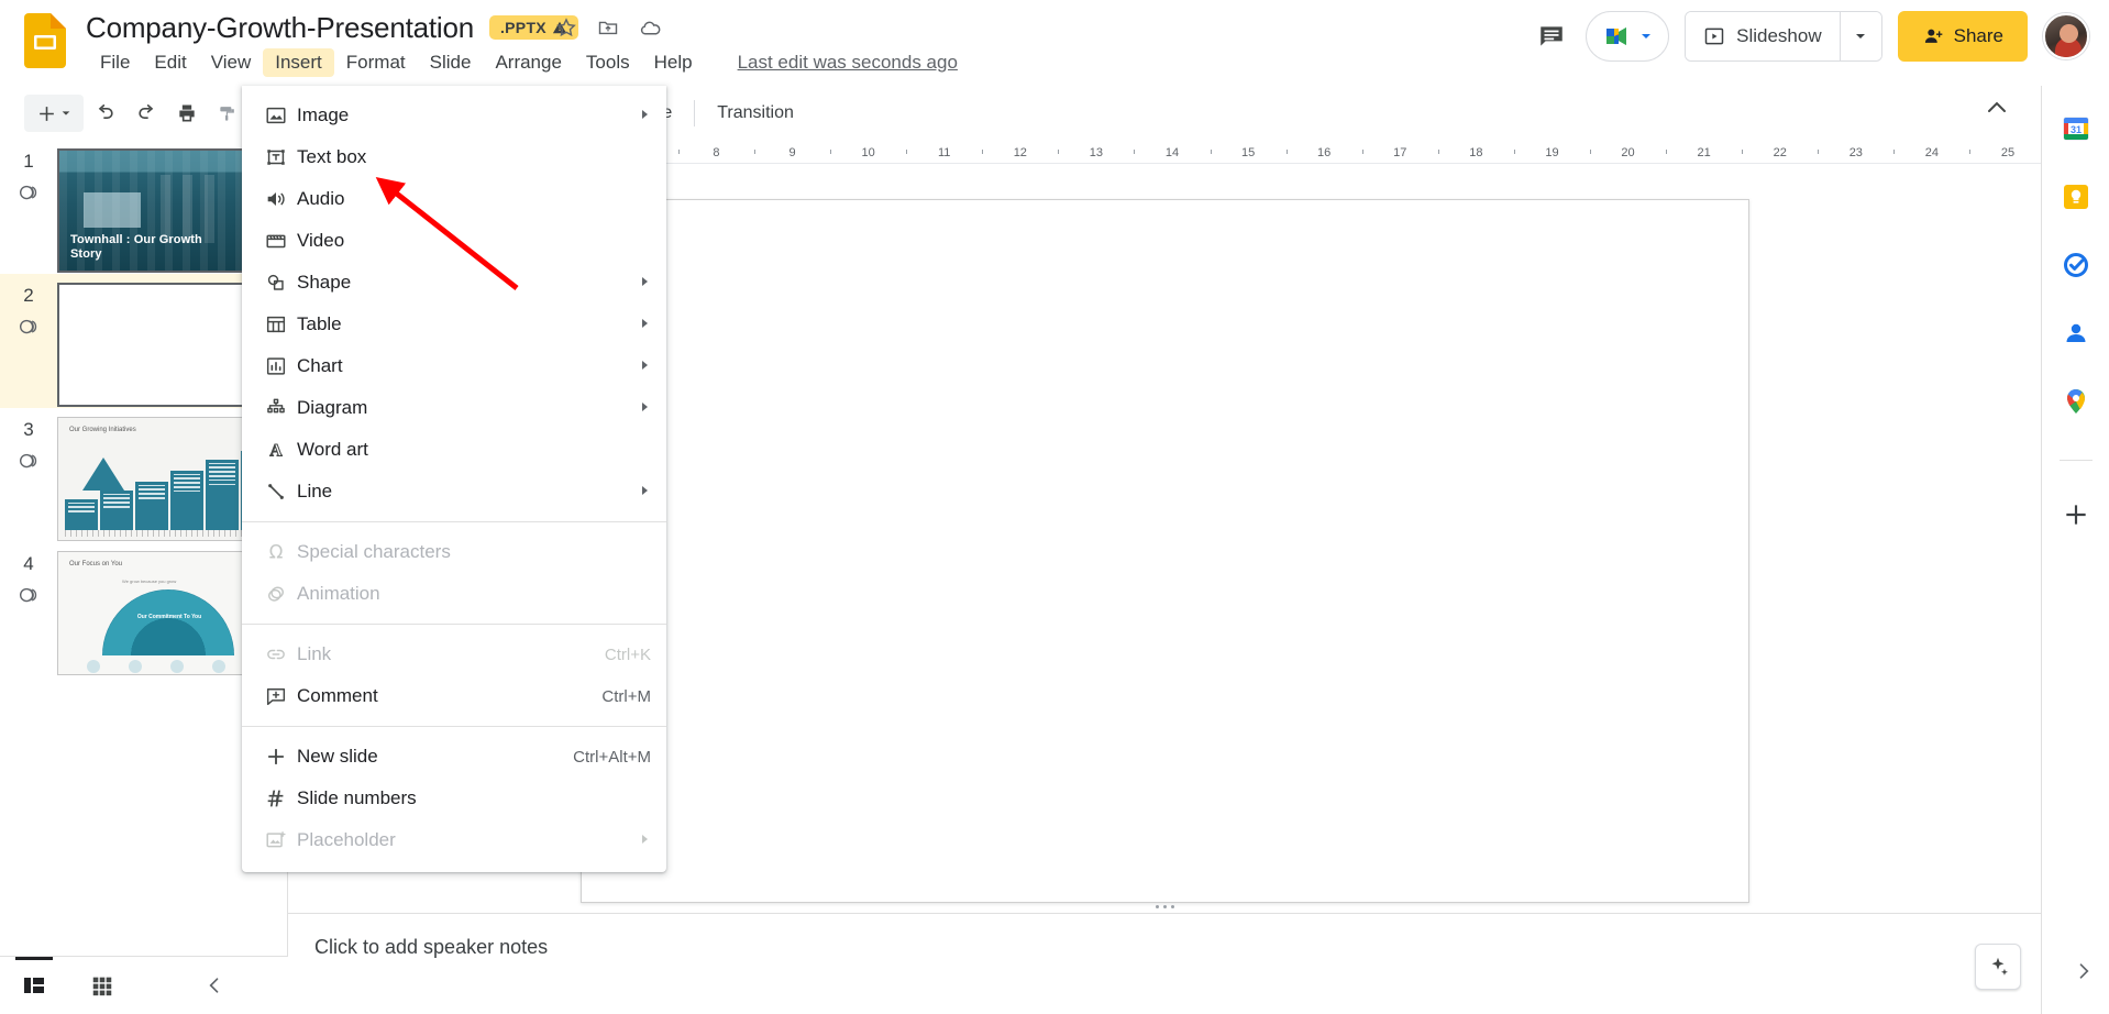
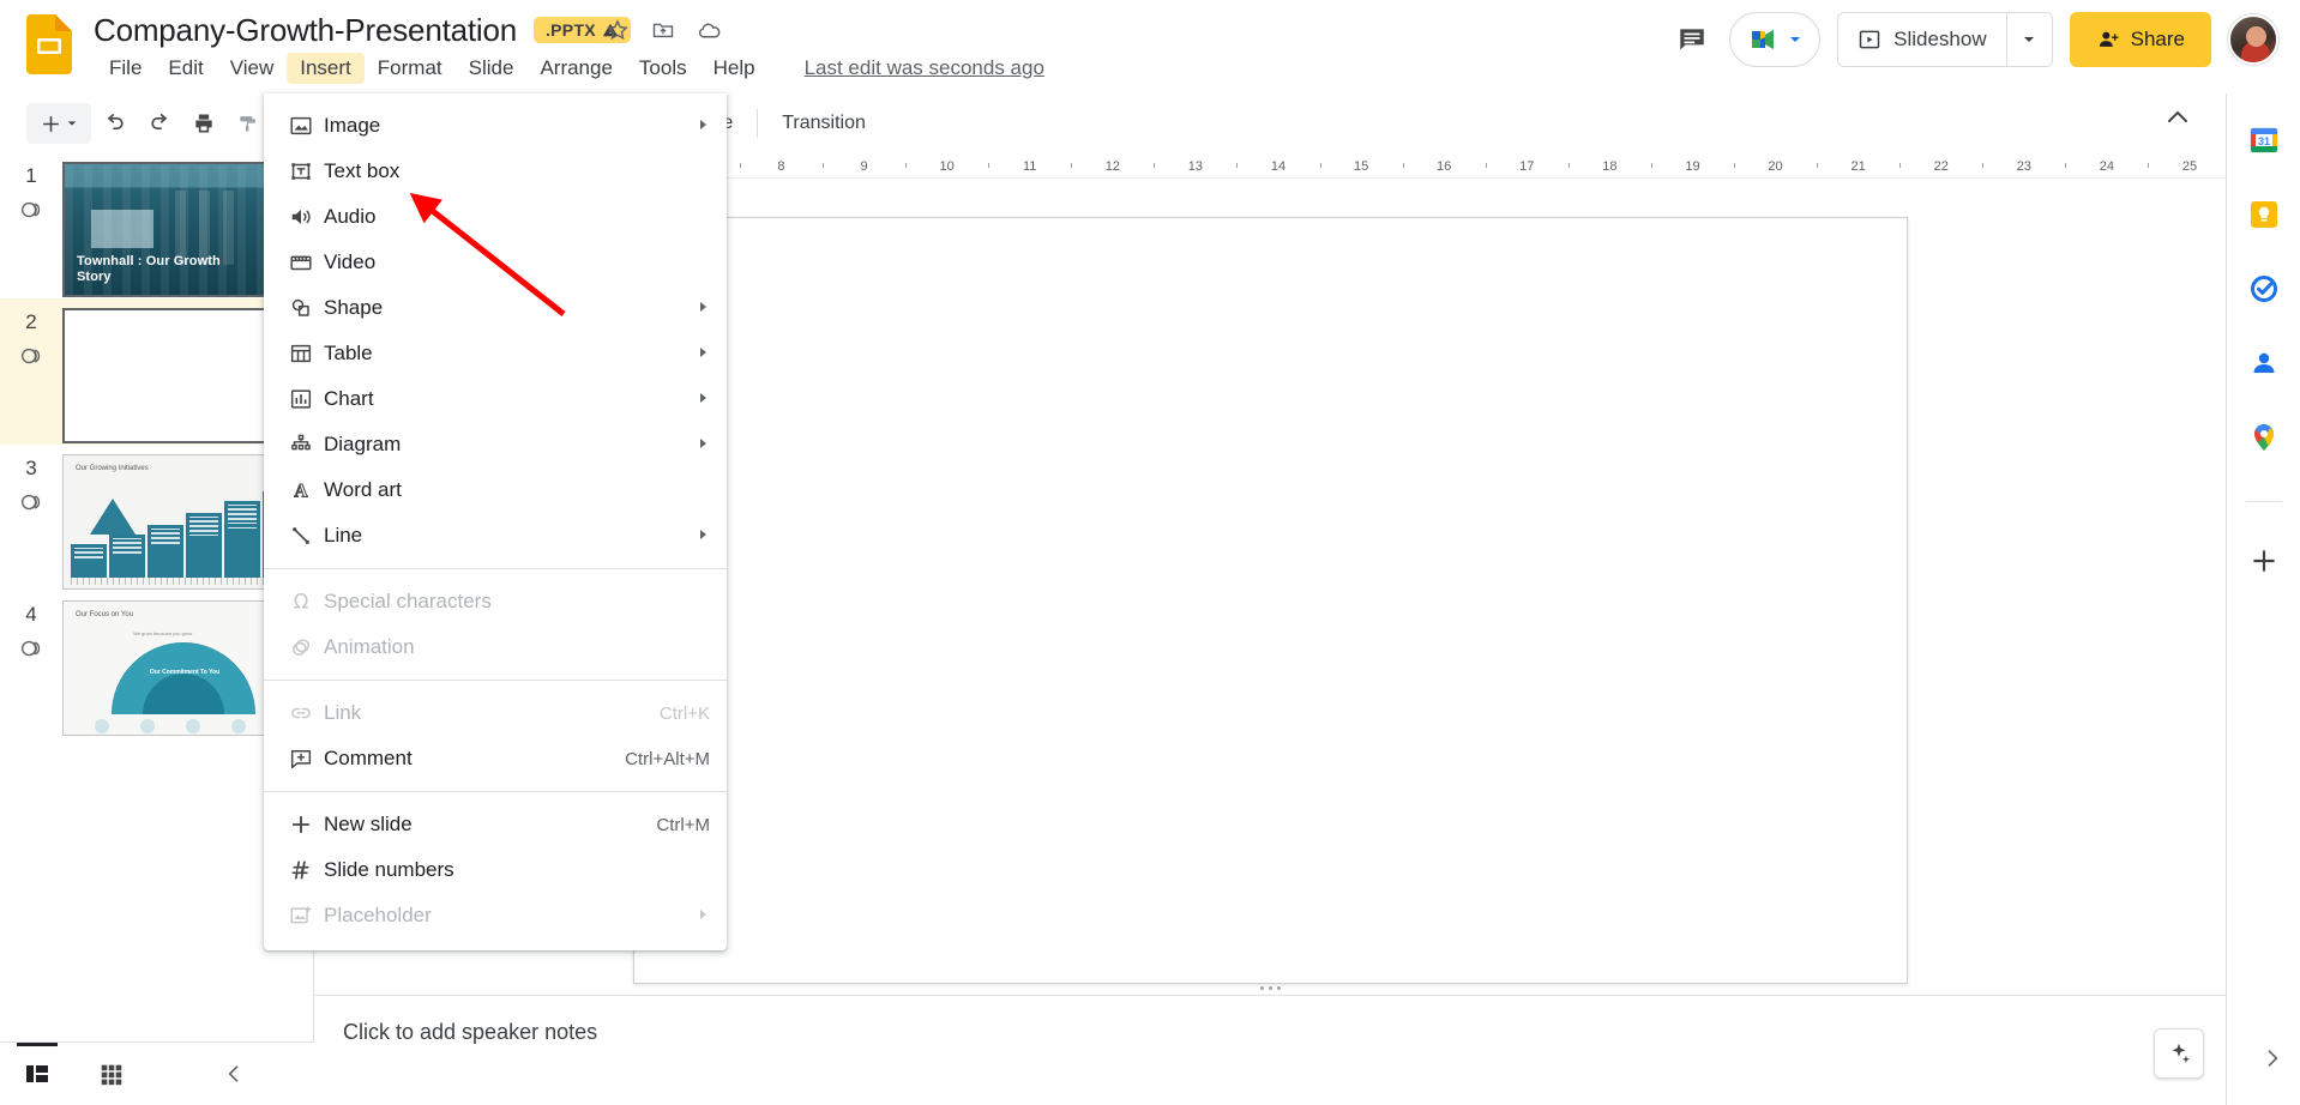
  Company-Growth-Presentation
  .PPTX
  File
  Edit
  View
  Insert
  Format
  Slide
  Arrange
  Tools
  Help
  Last edit was seconds ago
  Slideshow
  Share
  Transition
  1
  Townhall : Our Growth Story
  2
  3
  4
  8
  9
  10
  11
  12
  13
  14
  15
  16
  17
  18
  19
  20
  21
  22
  23
  24
  25
  Click to add speaker notes
  31
  Image
  Text box
  Audio
  Video
  Shape
  Table
  Chart
  Diagram
  A
  Word art
  Line
  Ω
  Special characters
  Animation
  Link
  Ctrl+K
  Comment
- Ctrl+M
+ Ctrl+Alt+M
  New slide
- Ctrl+Alt+M
+ Ctrl+M
  Slide numbers
  Placeholder
